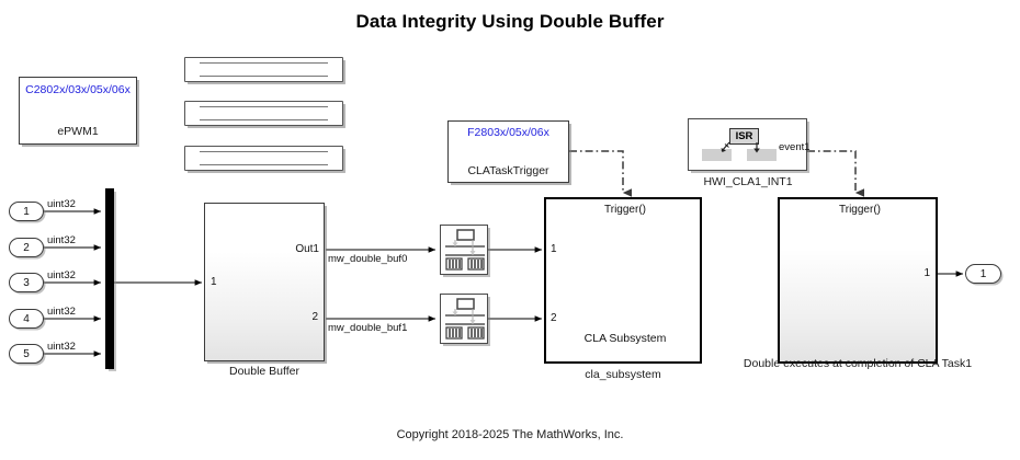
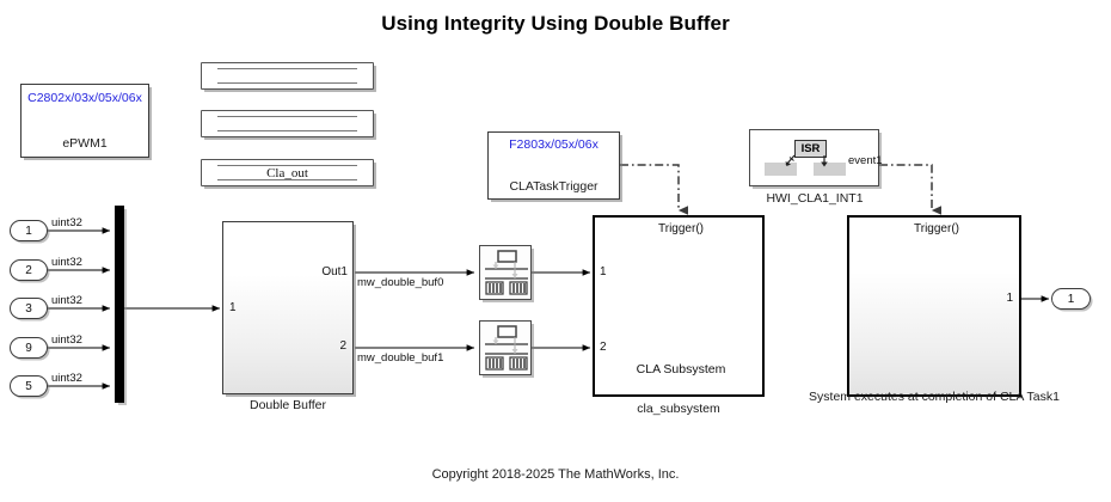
- Data Integrity Using Double Buffer
+ Using Integrity Using Double Buffer
  C2802x/03x/05x/06x
  ePWM1
+ Cla_out
  F2803x/05x/06x
  CLATaskTrigger
  ISR
  event1
  HWI_CLA1_INT1
  1
  uint32
  2
  uint32
  3
  uint32
- 4
+ 9
  uint32
  5
  uint32
  1
  Out1
  2
  Double Buffer
  mw_double_buf0
  mw_double_buf1
  Trigger()
  1
  2
  CLA Subsystem
  cla_subsystem
  Trigger()
  1
- Double executes at completion of CLA Task1
+ System executes at completion of CLA Task1
  1
  Copyright 2018-2025 The MathWorks, Inc.
